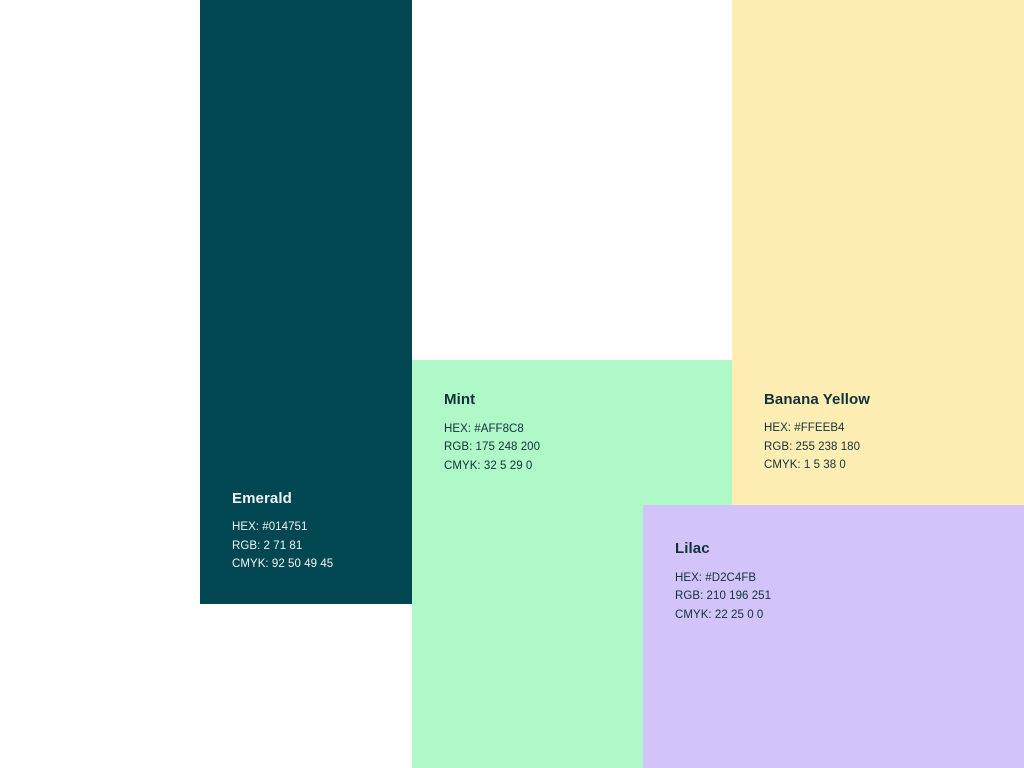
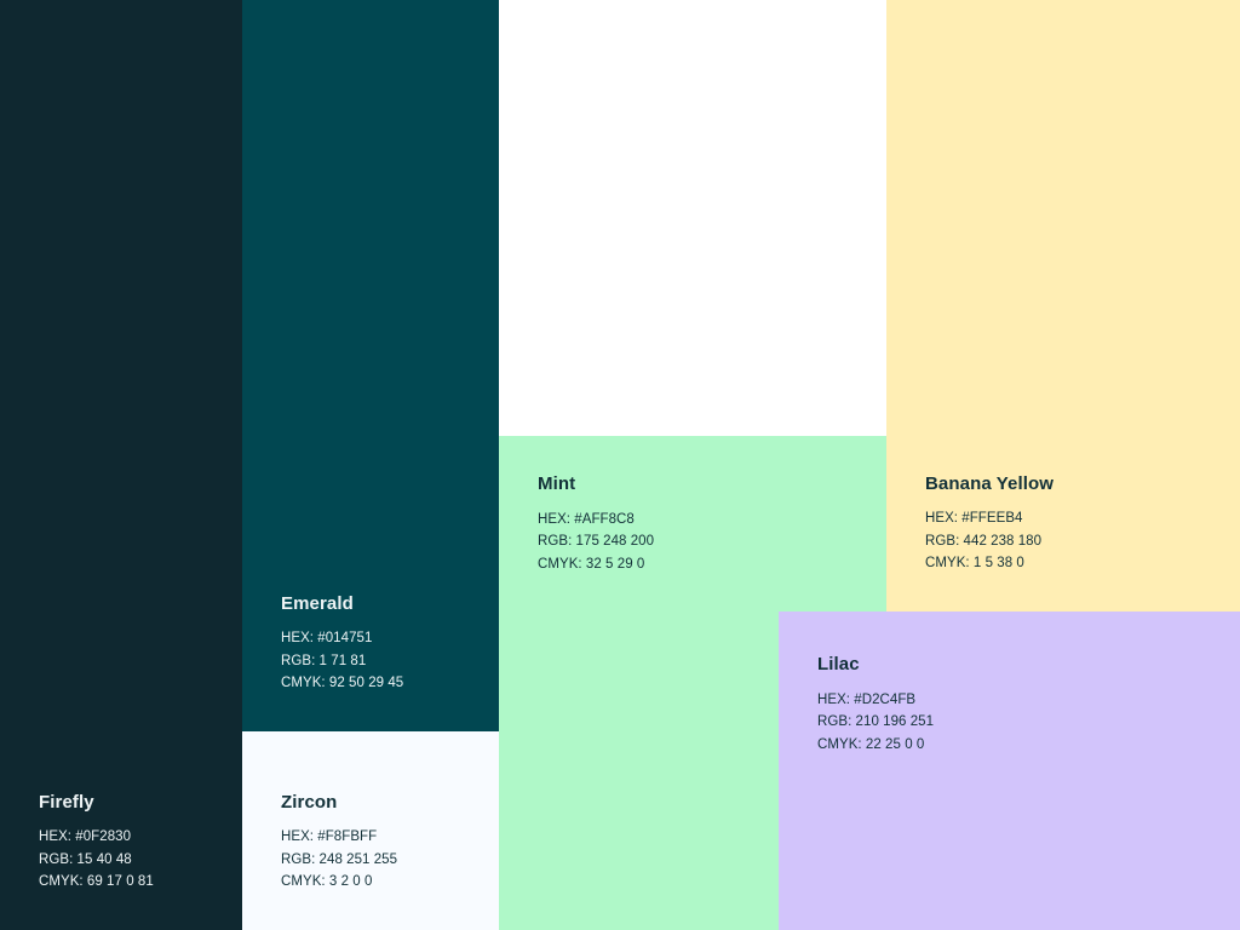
+ Firefly
+ HEX: #0F2830
+ RGB: 15 40 48
+ CMYK: 69 17 0 81
  Emerald
  HEX: #014751
- RGB: 2 71 81
+ RGB: 1 71 81
- CMYK: 92 50 49 45
+ CMYK: 92 50 29 45
+ Zircon
+ HEX: #F8FBFF
+ RGB: 248 251 255
+ CMYK: 3 2 0 0
  Mint
  HEX: #AFF8C8
  RGB: 175 248 200
  CMYK: 32 5 29 0
  Banana Yellow
  HEX: #FFEEB4
- RGB: 255 238 180
+ RGB: 442 238 180
  CMYK: 1 5 38 0
  Lilac
  HEX: #D2C4FB
  RGB: 210 196 251
  CMYK: 22 25 0 0
